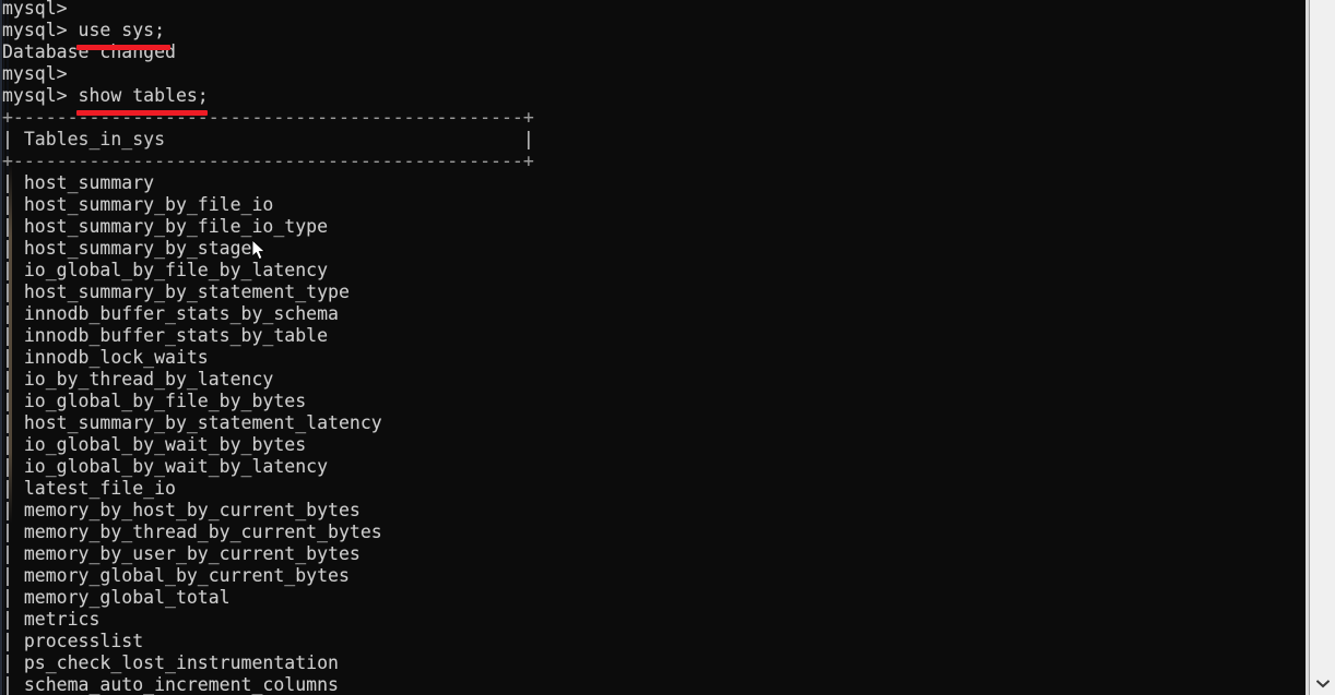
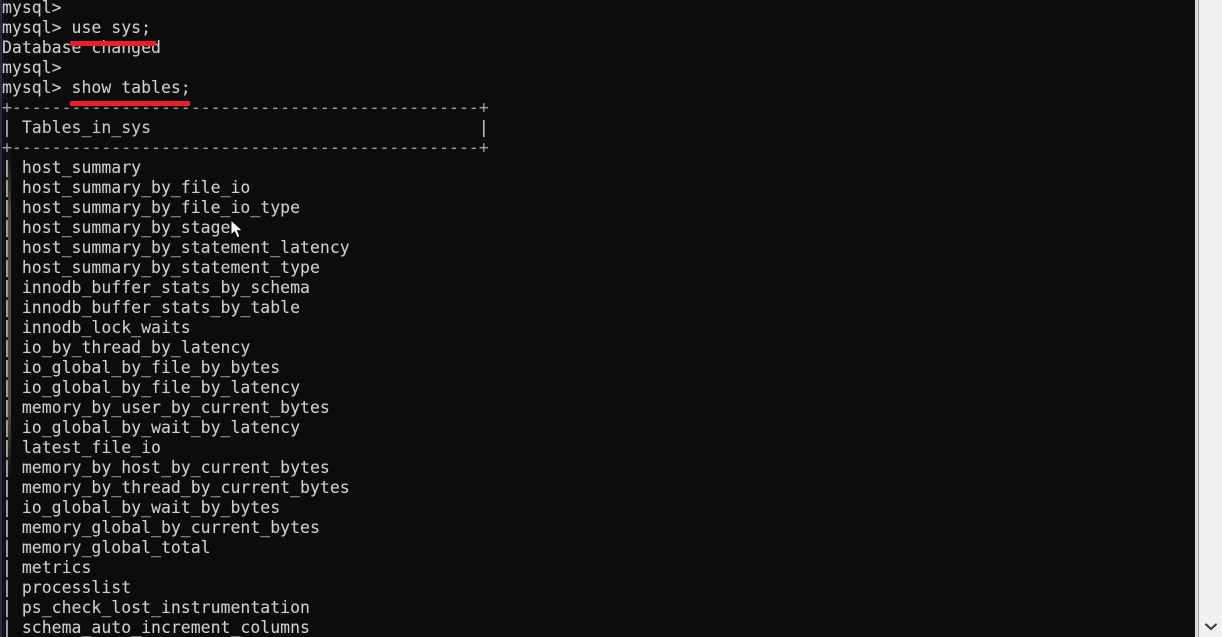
  mysql>
  mysql> use sys;
  Database changed
  mysql>
  mysql> show tables;
  +-----------------------------------------------+
  | Tables_in_sys |
  +-----------------------------------------------+
  | host_summary
  | host_summary_by_file_io
  | host_summary_by_file_io_type
  | host_summary_by_stage
- | io_global_by_file_by_latency
+ | host_summary_by_statement_latency
  | host_summary_by_statement_type
  | innodb_buffer_stats_by_schema
  | innodb_buffer_stats_by_table
  | innodb_lock_waits
  | io_by_thread_by_latency
  | io_global_by_file_by_bytes
- | host_summary_by_statement_latency
+ | io_global_by_file_by_latency
- | io_global_by_wait_by_bytes
+ | memory_by_user_by_current_bytes
  | io_global_by_wait_by_latency
  | latest_file_io
  | memory_by_host_by_current_bytes
  | memory_by_thread_by_current_bytes
- | memory_by_user_by_current_bytes
+ | io_global_by_wait_by_bytes
  | memory_global_by_current_bytes
  | memory_global_total
  | metrics
  | processlist
  | ps_check_lost_instrumentation
  | schema_auto_increment_columns
